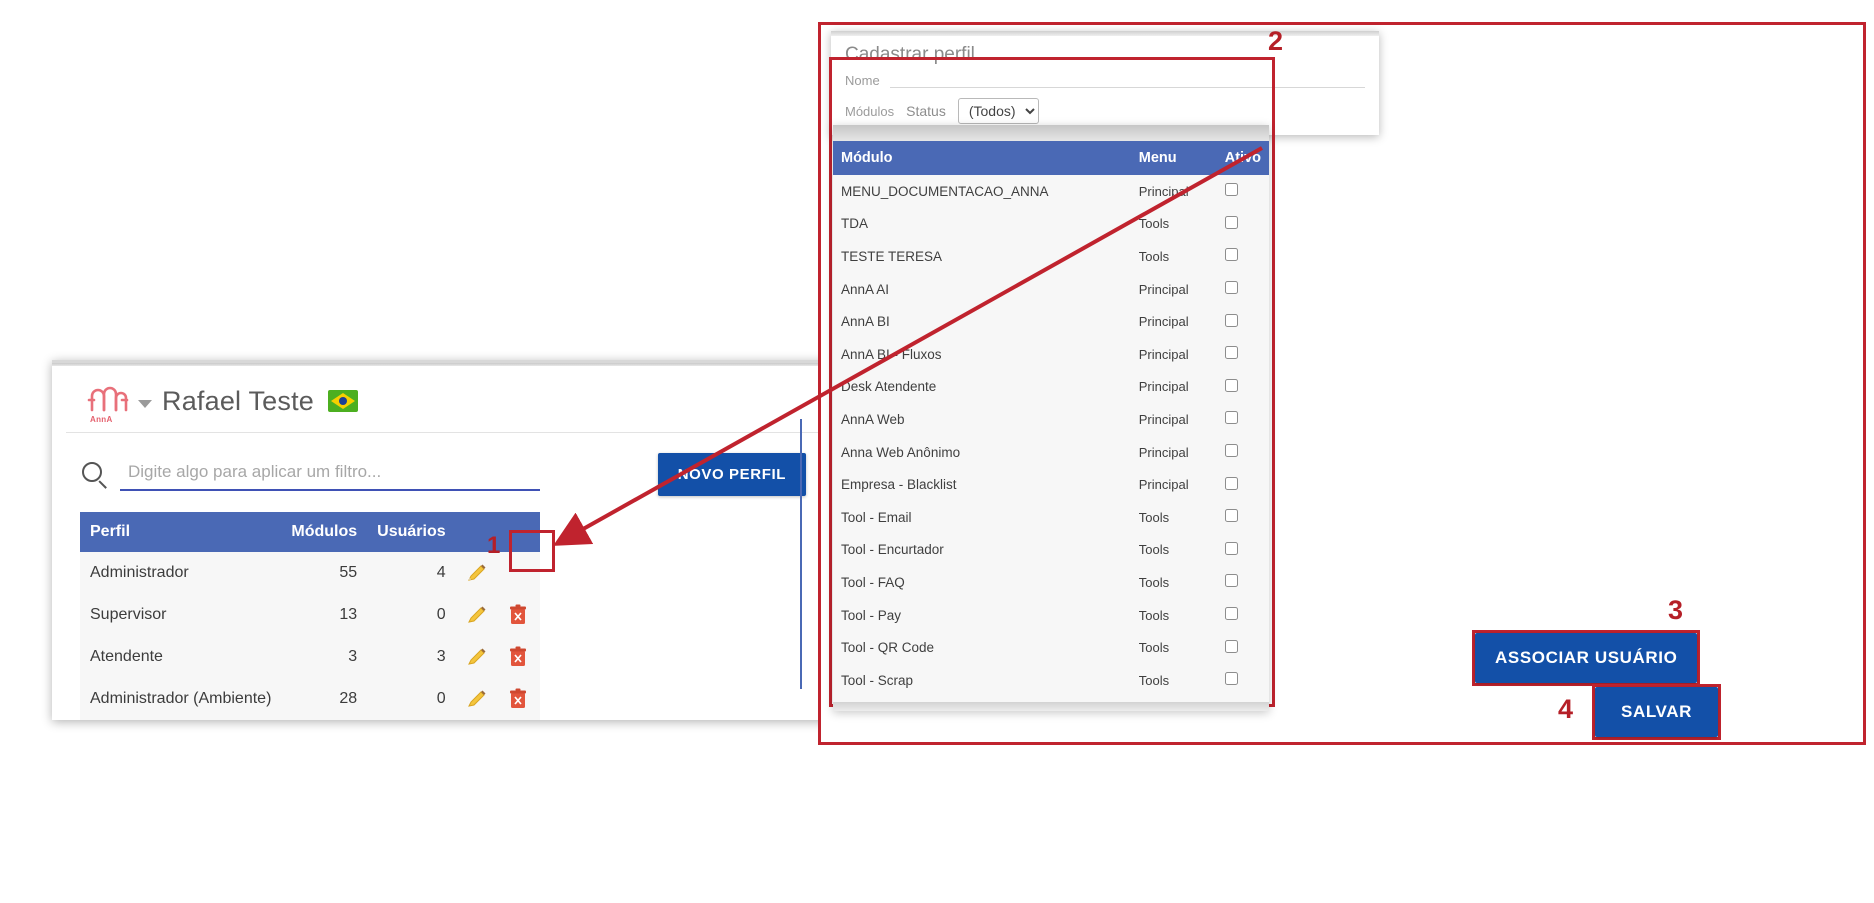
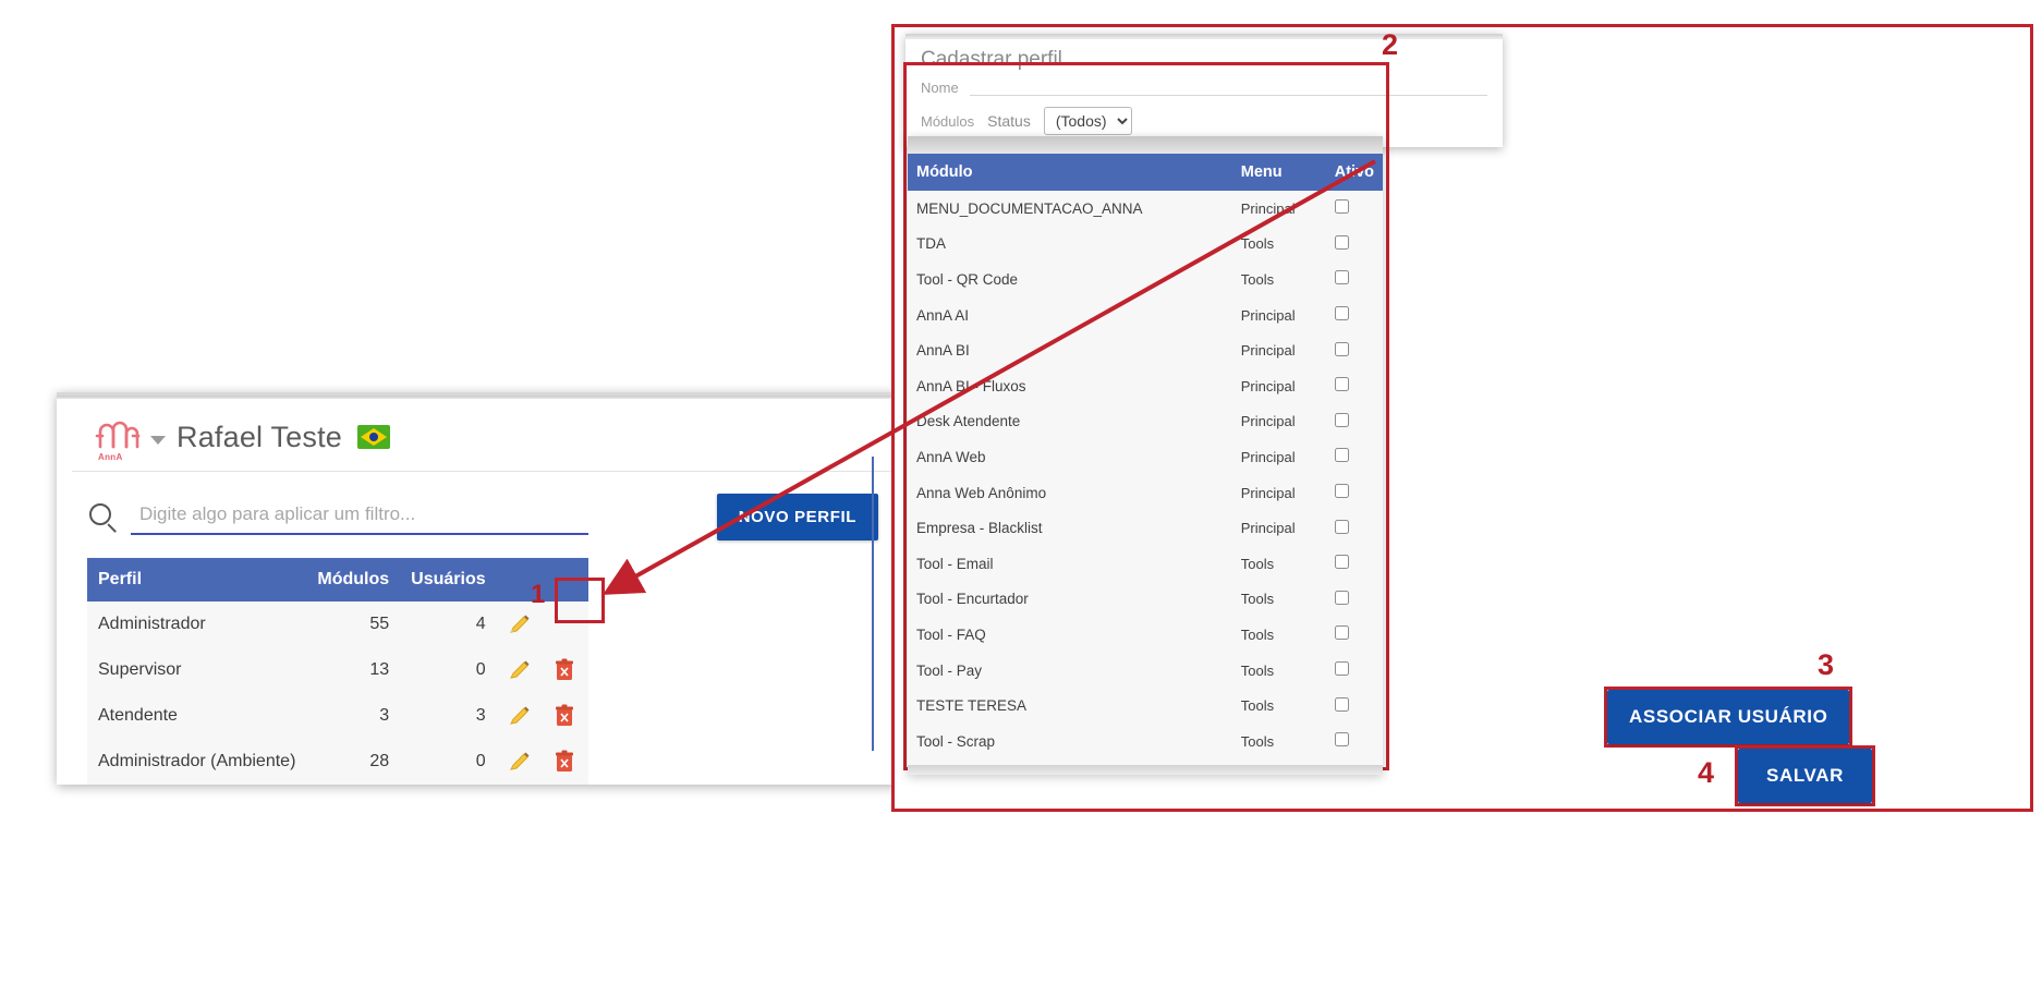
  AnnA
  Rafael Teste
  Digite algo para aplicar um filtro...
  OVO PERFIL
  Perfil	Módulos	Usuários
  Administrador	55	4
  Supervisor	13	0
  Atendente	3	3
  Administrador (Ambiente)	28	0
  1
  Cadastrar perfil
  Nome
  Módulos
  Status
  (Todos)
  Módulo	Menu	Ato
  MENU_DOCUMENTACAO_ANNA	Princip
  TDA	Tools
- TESTE TERESA	Tools
+ Tool - QR Code	Tools
  AnnA AI	Principal
  AnnA BI	Principal
  AnnA BI Fluxos	Principal
  Desk Atendente	Principal
  AnnA Web	Principal
  Anna Web Anônimo	Principal
  Empresa - Blacklist	Principal
  Tool - Email	Tools
  Tool - Encurtador	Tools
  Tool - FAQ	Tools
  Tool - Pay	Tools
- Tool - QR Code	Tools
+ TESTE TERESA	Tools
  Tool - Scrap	Tools
  2
  3
  ASSOCIAR USUÁRIO
  4
  SALVAR
